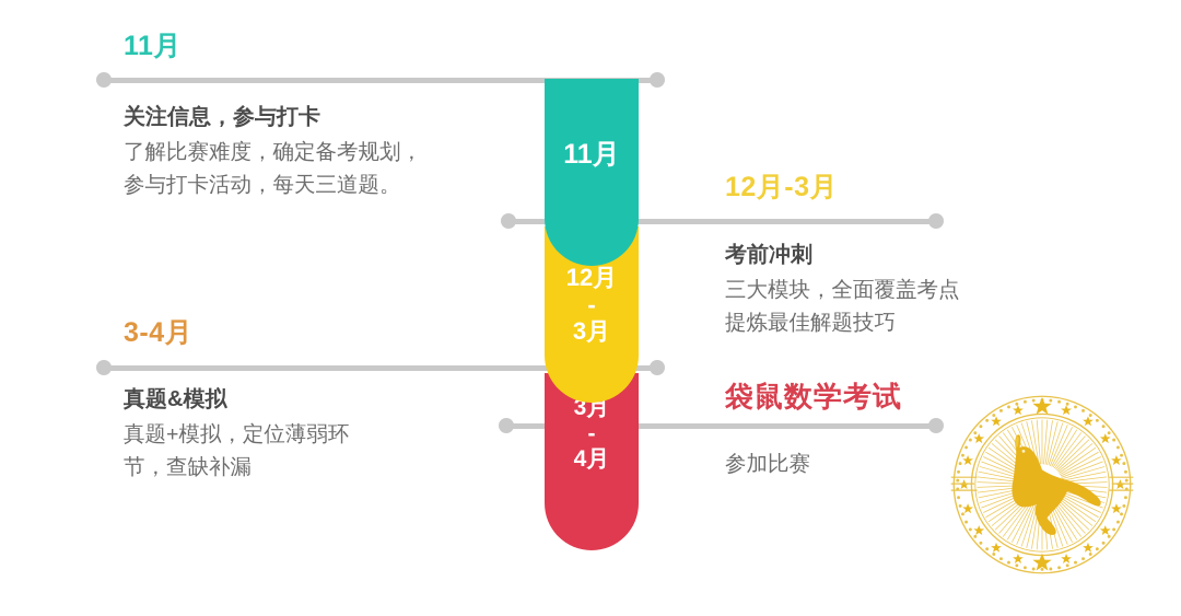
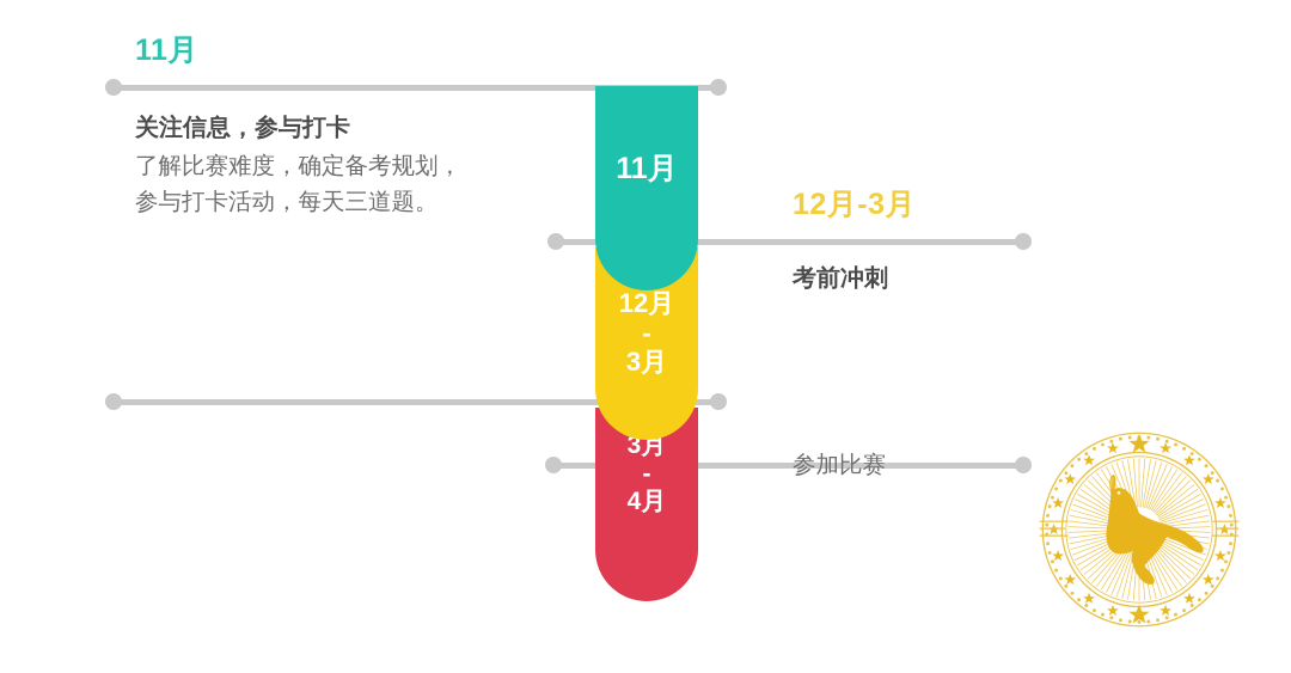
  3月
  -
  4月
  12月
  -
  3月
  11月
  11月
  关注信息，参与打卡
  了解比赛难度，确定备考规划，
  参与打卡活动，每天三道题。
  12月-3月
  考前冲刺
- 三大模块，全面覆盖考点
- 提炼最佳解题技巧
- 3-4月
- 真题&模拟
- 真题+模拟，定位薄弱环
- 节，查缺补漏
- 袋鼠数学考试
  参加比赛
